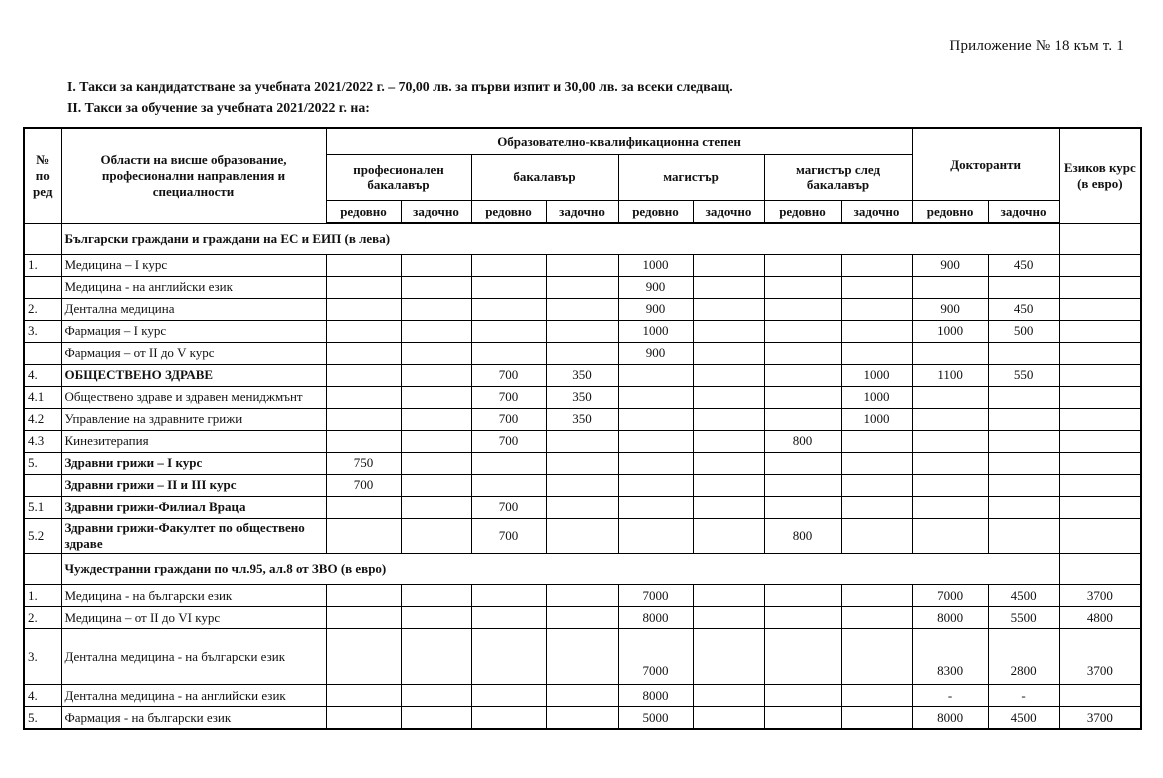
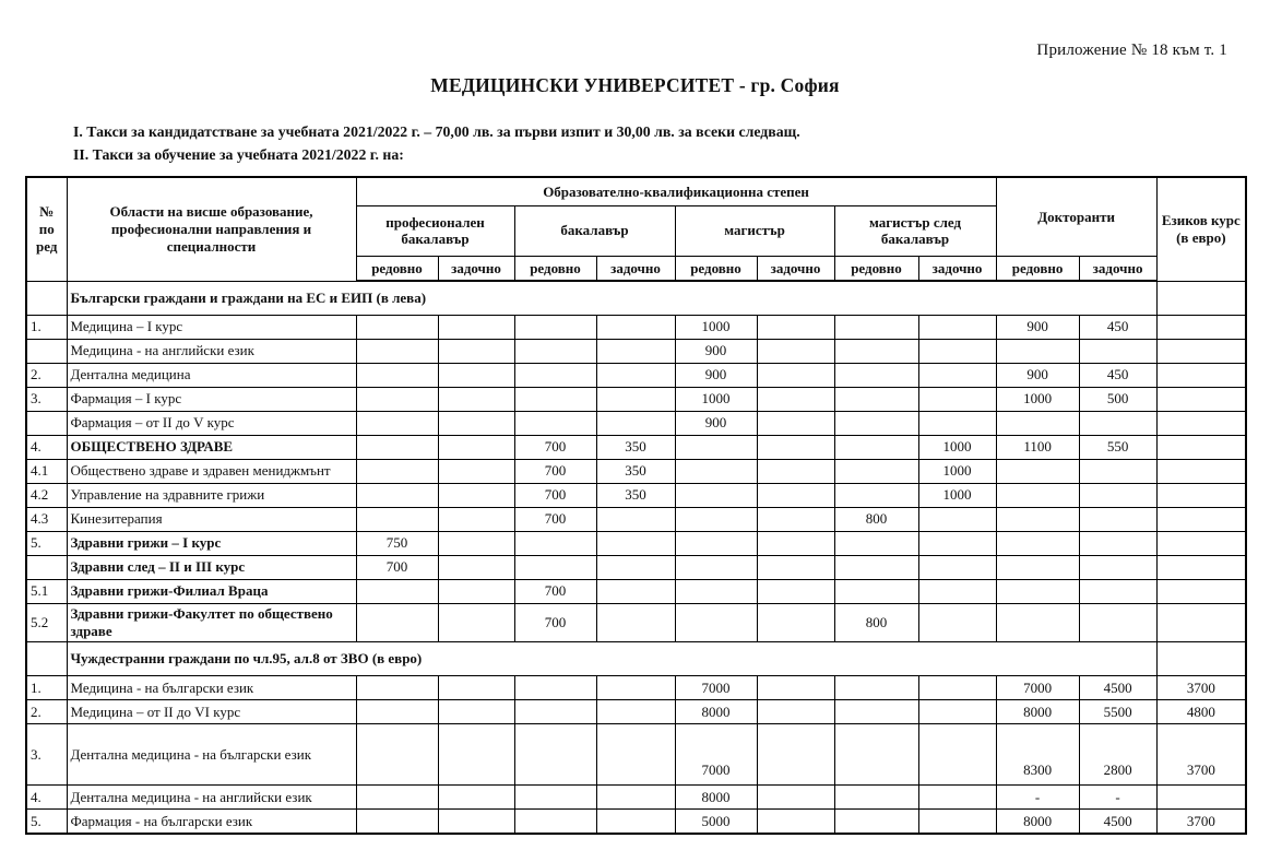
  Приложение № 18 към т. 1
+ МЕДИЦИНСКИ УНИВЕРСИТЕТ - гр. София
  I. Такси за кандидатстване за учебната 2021/2022 г. – 70,00 лв. за първи изпит и 30,00 лв. за всеки следващ.
  II. Такси за обучение за учебната 2021/2022 г. на:
  № по ред	Области на висше образование, професионални направления и специалности	Образователно-квалификационна степен	Докторанти	Езиков курс (в евро)
  професионален бакалавър	бакалавър	магистър	магистър след бакалавър
  редовно	задочно	редовно	задочно	редовно	задочно	редовно	задочно	редовно	задочно
  	Български граждани и граждани на ЕС и ЕИП (в лева)
  1.	Медицина – I курс					1000				900	450
  	Медицина - на английски език					900
  2.	Дентална медицина					900				900	450
  3.	Фармация – I курс					1000				1000	500
  	Фармация – от II до V курс					900
  4.	ОБЩЕСТВЕНО ЗДРАВЕ			700	350				1000	1100	550
  4.1	Обществено здраве и здравен мениджмънт			700	350				1000
  4.2	Управление на здравните грижи			700	350				1000
  4.3	Кинезитерапия			700				800
  5.	Здравни грижи – I курс	750
- 	Здравни грижи – II и III курс	700
+ 	Здравни след – II и III курс	700
  5.1	Здравни грижи-Филиал Враца			700
  5.2	Здравни грижи-Факултет по обществено здраве			700				800
  	Чуждестранни граждани по чл.95, ал.8 от ЗВО (в евро)
  1.	Медицина - на български език					7000				7000	4500	3700
  2.	Медицина – от II до VI курс					8000				8000	5500	4800
  3.	Дентална медицина - на български език					7000				8300	2800	3700
  4.	Дентална медицина - на английски език					8000				-	-
  5.	Фармация - на български език					5000				8000	4500	3700
